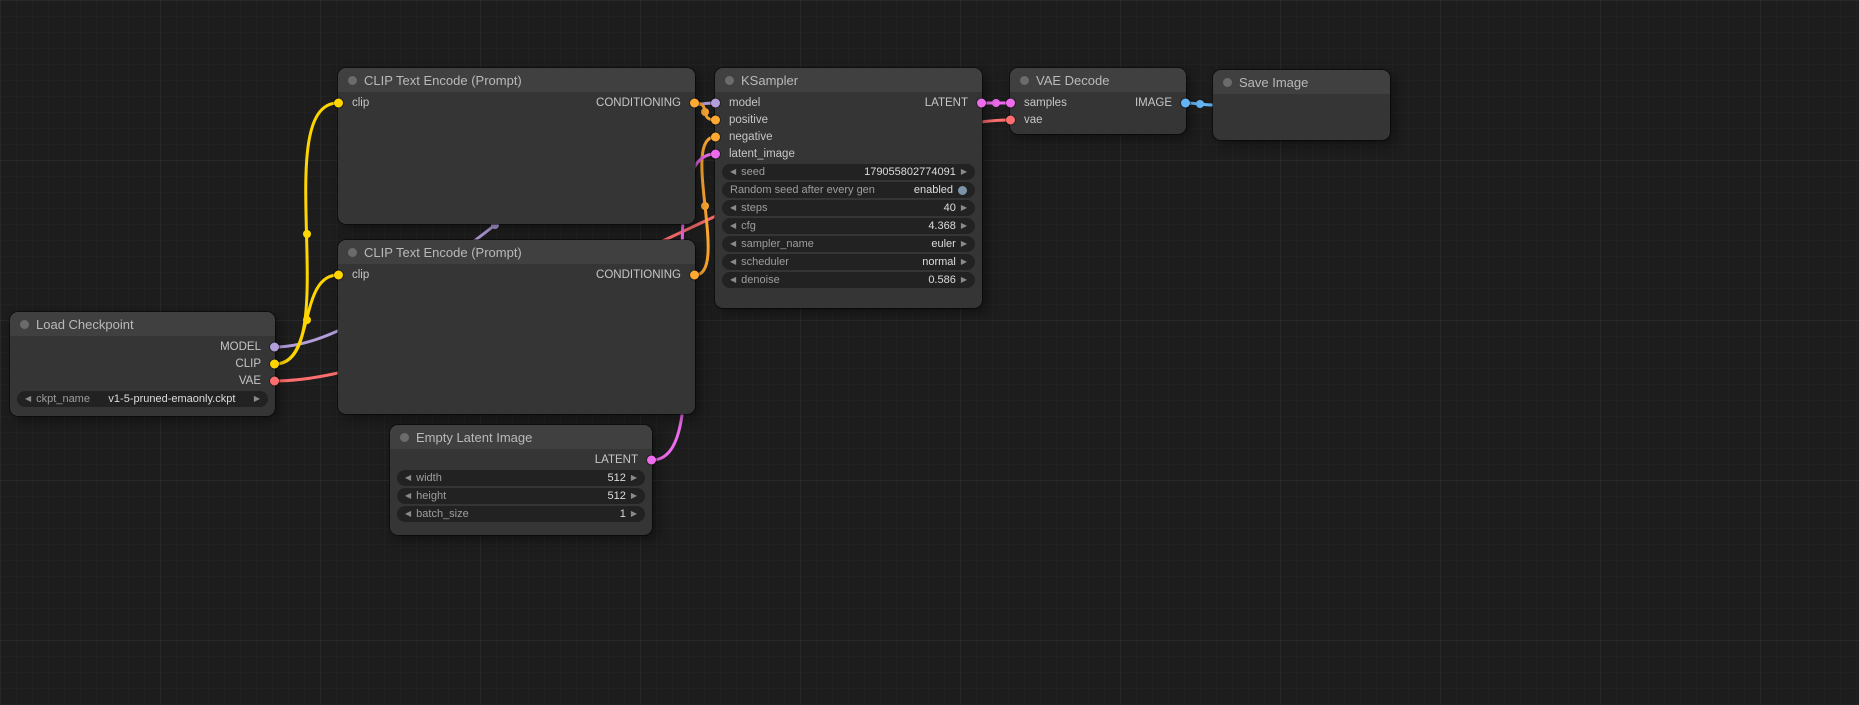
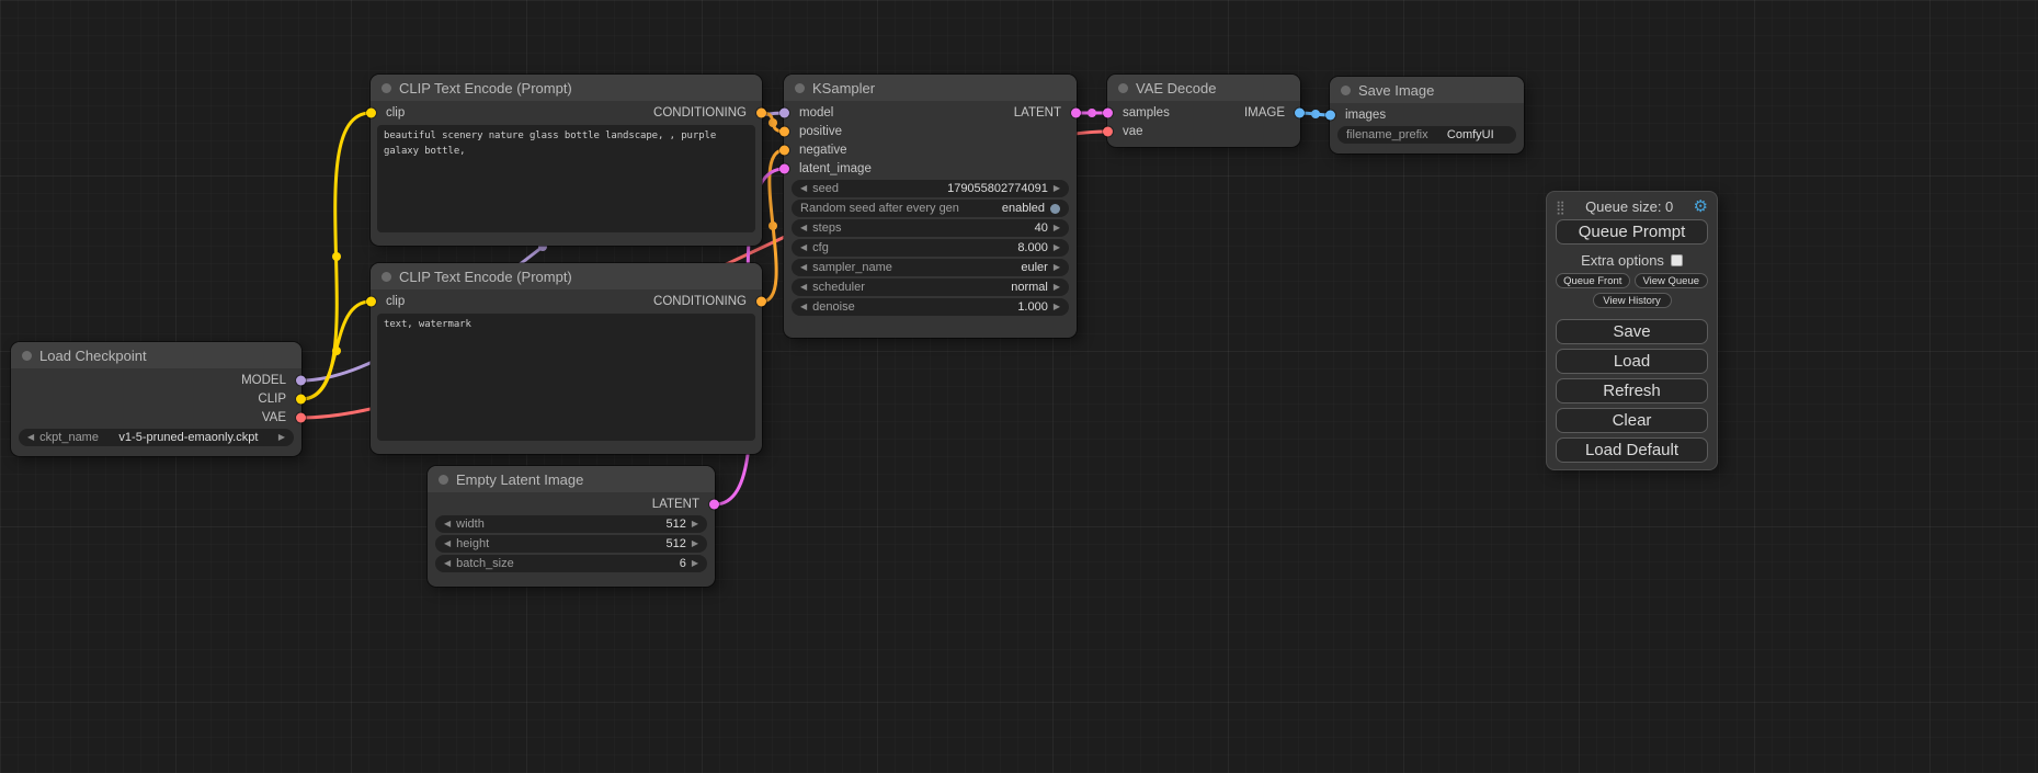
  Load Checkpoint
  MODEL
  CLIP
  VAE
  ◀
  ckpt_name
  v1-5-pruned-emaonly.ckpt
  ▶
  CLIP Text Encode (Prompt)
  clip
  CONDITIONING
+ beautiful scenery nature glass bottle landscape, , purple galaxy bottle,
  CLIP Text Encode (Prompt)
  clip
  CONDITIONING
+ text, watermark
  Empty Latent Image
  LATENT
  ◀
  width
  512
  ▶
  ◀
  height
  512
  ▶
  ◀
  batch_size
- 1
+ 6
  ▶
  KSampler
  model
  LATENT
  positive
  negative
  latent_image
  ◀
  seed
  179055802774091
  ▶
  Random seed after every gen
  enabled
  ◀
  steps
  40
  ▶
  ◀
  cfg
- 4.368
+ 8.000
  ▶
  ◀
  sampler_name
  euler
  ▶
  ◀
  scheduler
  normal
  ▶
  ◀
  denoise
- 0.586
+ 1.000
  ▶
  VAE Decode
  samples
  IMAGE
  vae
  Save Image
+ images
+ filename_prefix
+ ComfyUI
+ ⣿
+ Queue size: 0
+ ⚙
+ Queue Prompt
+ Extra options
+ Queue Front
+ View Queue
+ View History
+ Save
+ Load
+ Refresh
+ Clear
+ Load Default
